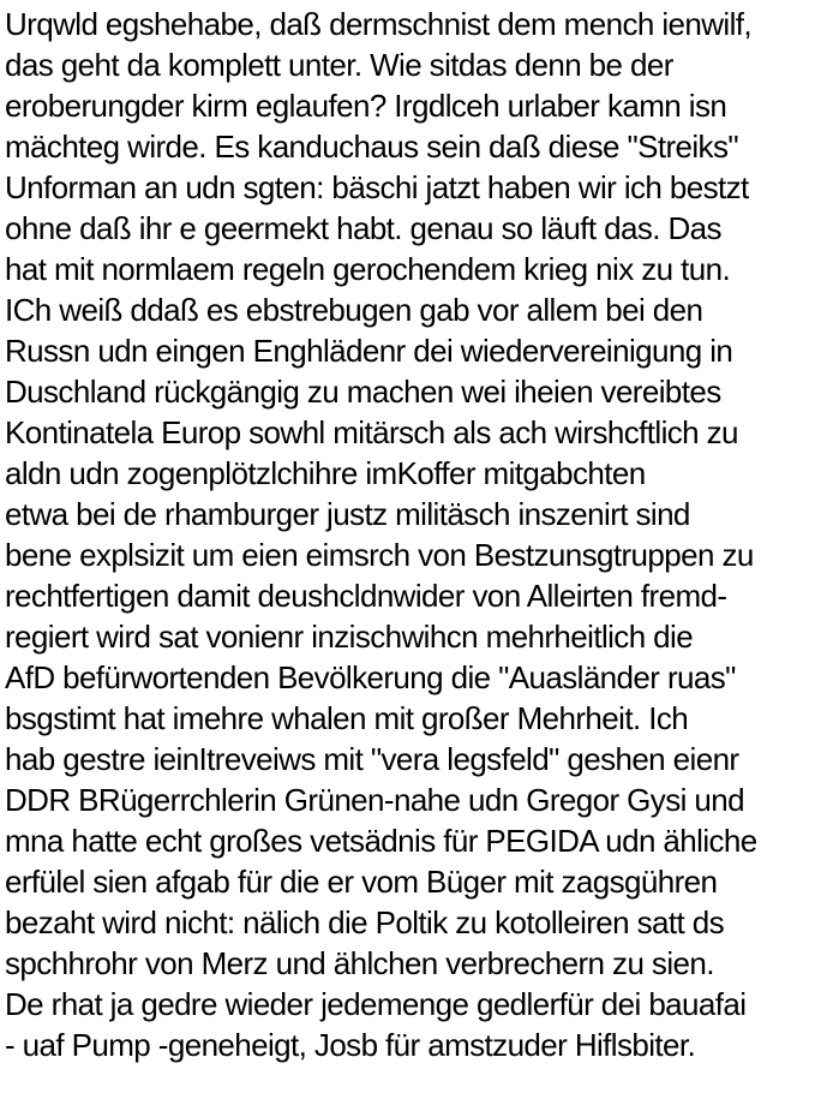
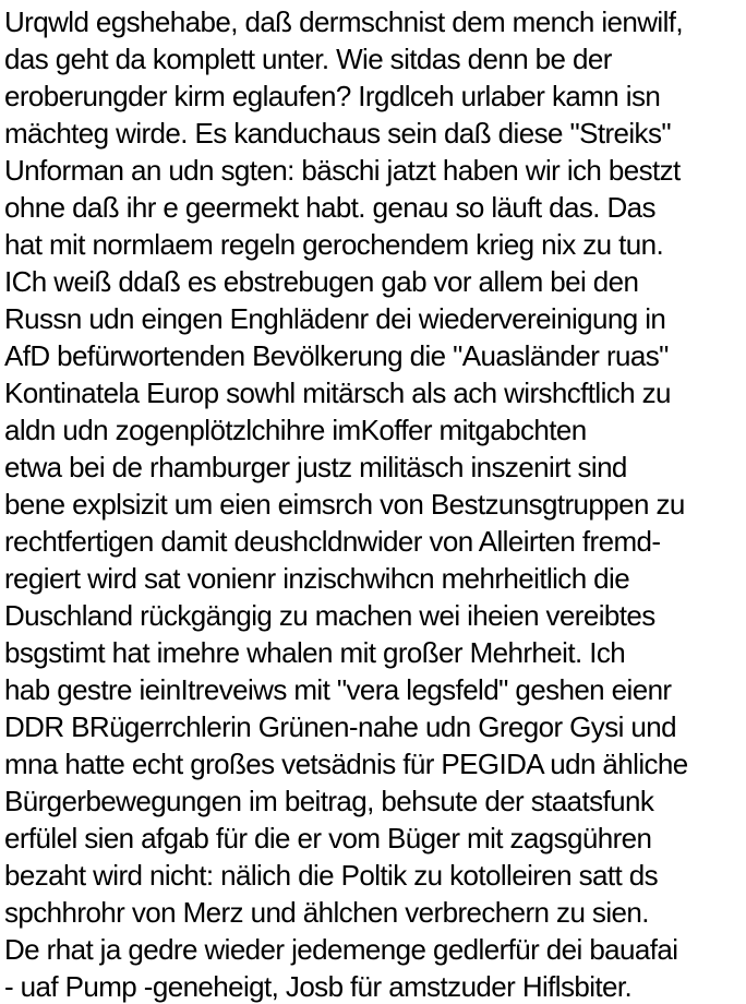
  Urqwld egshehabe, daß dermschnist dem mench ienwilf,
  das geht da komplett unter. Wie sitdas denn be der
  eroberungder kirm eglaufen? Irgdlceh urlaber kamn isn
  mächteg wirde. Es kanduchaus sein daß diese "Streiks"
  Unforman an udn sgten: bäschi jatzt haben wir ich bestzt
  ohne daß ihr e geermekt habt. genau so läuft das. Das
  hat mit normlaem regeln gerochendem krieg nix zu tun.
  ICh weiß ddaß es ebstrebugen gab vor allem bei den
  Russn udn eingen Enghlädenr dei wiedervereinigung in
- Duschland rückgängig zu machen wei iheien vereibtes
+ AfD befürwortenden Bevölkerung die "Auasländer ruas"
  Kontinatela Europ sowhl mitärsch als ach wirshcftlich zu
  aldn udn zogenplötzlchihre imKoffer mitgabchten
  etwa bei de rhamburger justz militäsch inszenirt sind
  bene explsizit um eien eimsrch von Bestzunsgtruppen zu
  rechtfertigen damit deushcldnwider von Alleirten fremd-
  regiert wird sat vonienr inzischwihcn mehrheitlich die
- AfD befürwortenden Bevölkerung die "Auasländer ruas"
+ Duschland rückgängig zu machen wei iheien vereibtes
  bsgstimt hat imehre whalen mit großer Mehrheit. Ich
  hab gestre ieinItreveiws mit "vera legsfeld" geshen eienr
  DDR BRügerrchlerin Grünen-nahe udn Gregor Gysi und
  mna hatte echt großes vetsädnis für PEGIDA udn ähliche
+ Bürgerbewegungen im beitrag, behsute der staatsfunk
  erfülel sien afgab für die er vom Büger mit zagsgühren
  bezaht wird nicht: nälich die Poltik zu kotolleiren satt ds
  spchhrohr von Merz und ählchen verbrechern zu sien.
  De rhat ja gedre wieder jedemenge gedlerfür dei bauafai
  - uaf Pump -geneheigt, Josb für amstzuder Hiflsbiter.
